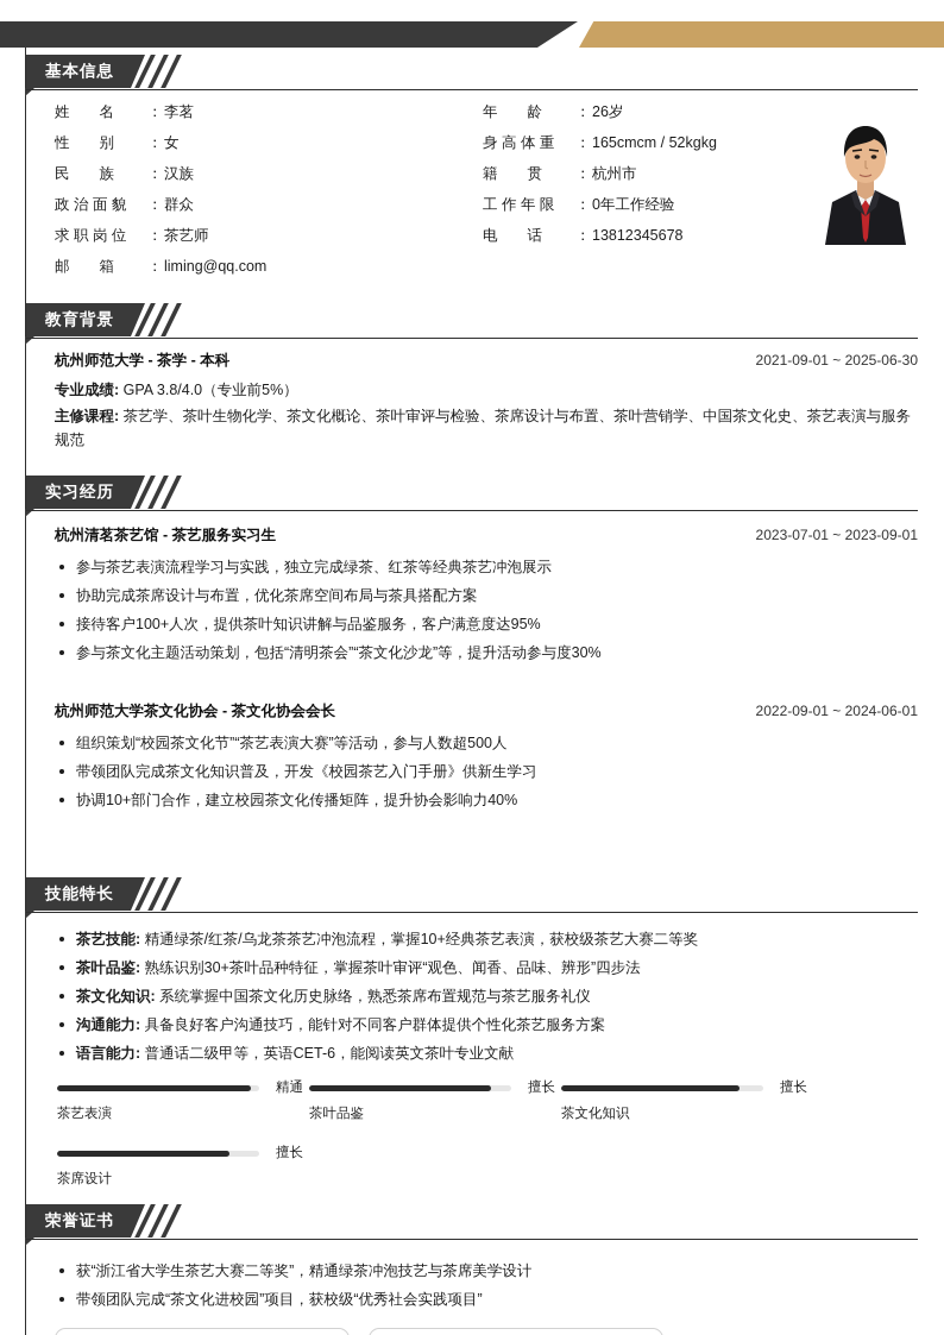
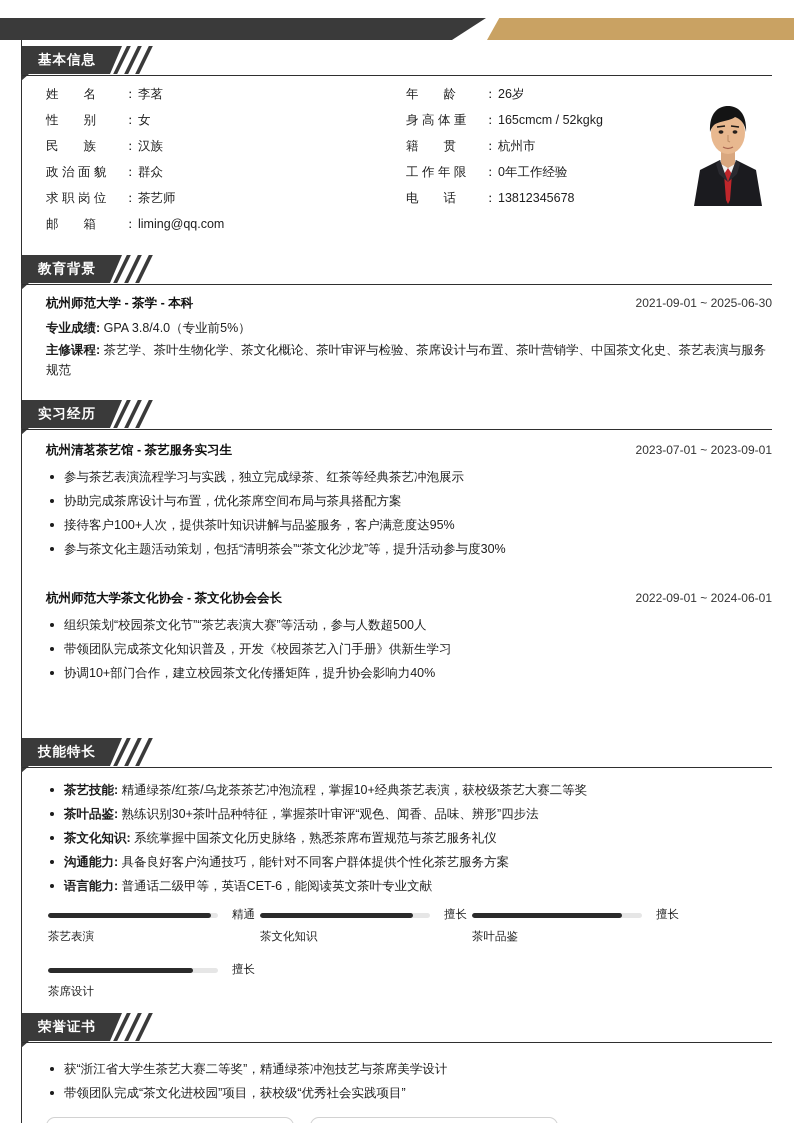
  基本信息
  姓 名
  ：
  李茗
  年 龄
  ：
  26岁
  性 别
  ：
  女
  身 高 体 重
  ：
  165cmcm / 52kgkg
  民 族
  ：
  汉族
  籍 贯
  ：
  杭州市
  政 治 面 貌
  ：
  群众
  工 作 年 限
  ：
  0年工作经验
  求 职 岗 位
  ：
  茶艺师
  电 话
  ：
  13812345678
  邮 箱
  ：
  liming@qq.com
  教育背景
  杭州师范大学 - 茶学 - 本科
  2021-09-01 ~ 2025-06-30
  专业成绩: GPA 3.8/4.0（专业前5%）
  主修课程: 茶艺学、茶叶生物化学、茶文化概论、茶叶审评与检验、茶席设计与布置、茶叶营销学、中国茶文化史、茶艺表演与服务规范
  实习经历
  杭州清茗茶艺馆 - 茶艺服务实习生
  2023-07-01 ~ 2023-09-01
  参与茶艺表演流程学习与实践，独立完成绿茶、红茶等经典茶艺冲泡展示
  协助完成茶席设计与布置，优化茶席空间布局与茶具搭配方案
  接待客户100+人次，提供茶叶知识讲解与品鉴服务，客户满意度达95%
  参与茶文化主题活动策划，包括“清明茶会”“茶文化沙龙”等，提升活动参与度30%
  杭州师范大学茶文化协会 - 茶文化协会会长
  2022-09-01 ~ 2024-06-01
  组织策划“校园茶文化节”“茶艺表演大赛”等活动，参与人数超500人
  带领团队完成茶文化知识普及，开发《校园茶艺入门手册》供新生学习
  协调10+部门合作，建立校园茶文化传播矩阵，提升协会影响力40%
  技能特长
  茶艺技能: 精通绿茶/红茶/乌龙茶茶艺冲泡流程，掌握10+经典茶艺表演，获校级茶艺大赛二等奖
  茶叶品鉴: 熟练识别30+茶叶品种特征，掌握茶叶审评“观色、闻香、品味、辨形”四步法
  茶文化知识: 系统掌握中国茶文化历史脉络，熟悉茶席布置规范与茶艺服务礼仪
  沟通能力: 具备良好客户沟通技巧，能针对不同客户群体提供个性化茶艺服务方案
  语言能力: 普通话二级甲等，英语CET-6，能阅读英文茶叶专业文献
  精通
  茶艺表演
  擅长
- 茶叶品鉴
+ 茶文化知识
  擅长
- 茶文化知识
+ 茶叶品鉴
  擅长
  茶席设计
  荣誉证书
  获“浙江省大学生茶艺大赛二等奖”，精通绿茶冲泡技艺与茶席美学设计
  带领团队完成“茶文化进校园”项目，获校级“优秀社会实践项目”
